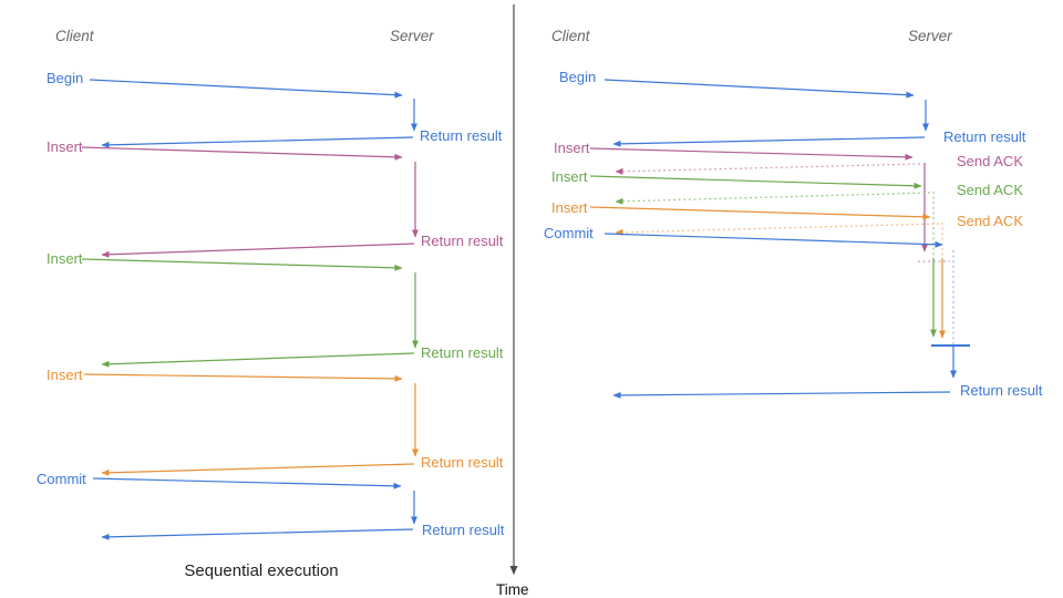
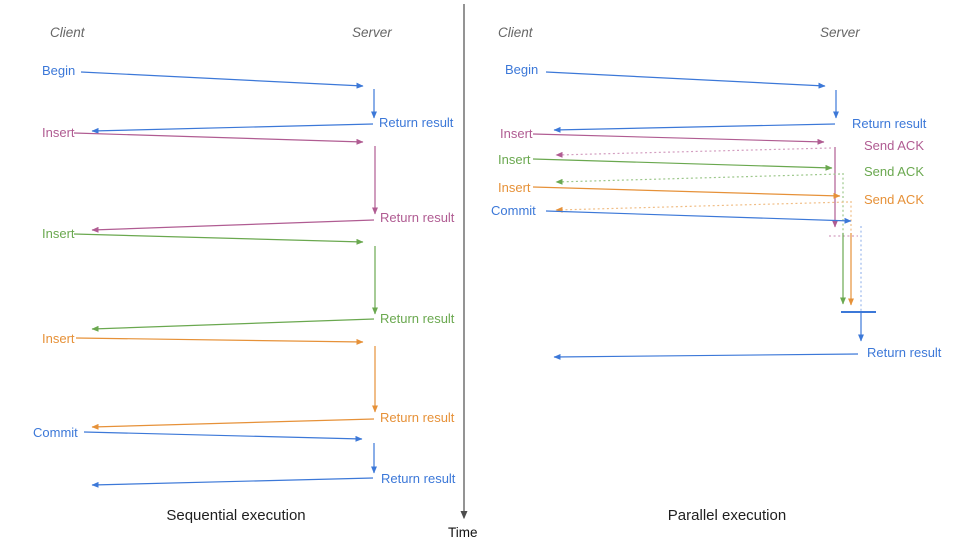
  Client
  Server
  Begin
  Return result
  Insert
  Return result
  Insert
  Return result
  Insert
  Return result
  Commit
  Return result
  Sequential execution
  Client
  Server
  Begin
  Return result
  Insert
  Send ACK
  Insert
  Send ACK
  Insert
  Send ACK
  Commit
  Return result
+ Parallel execution
  Time
